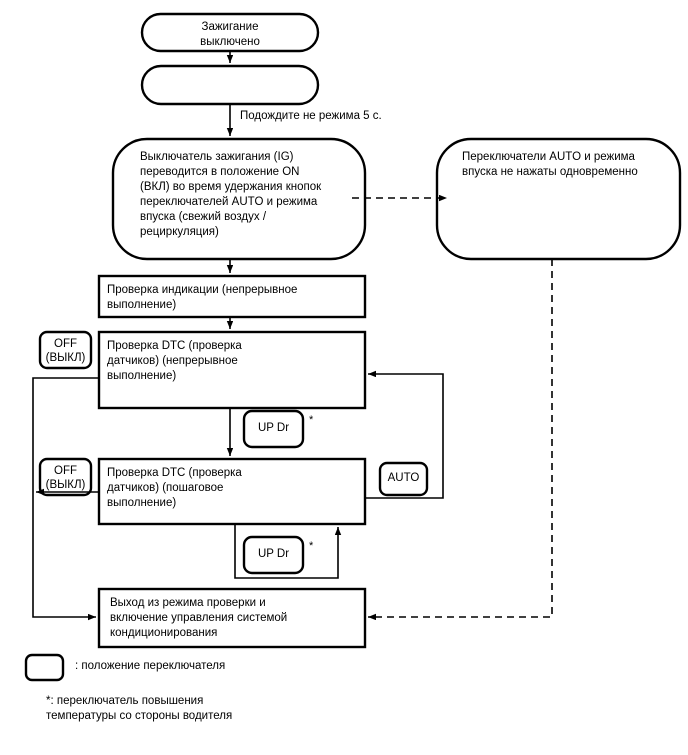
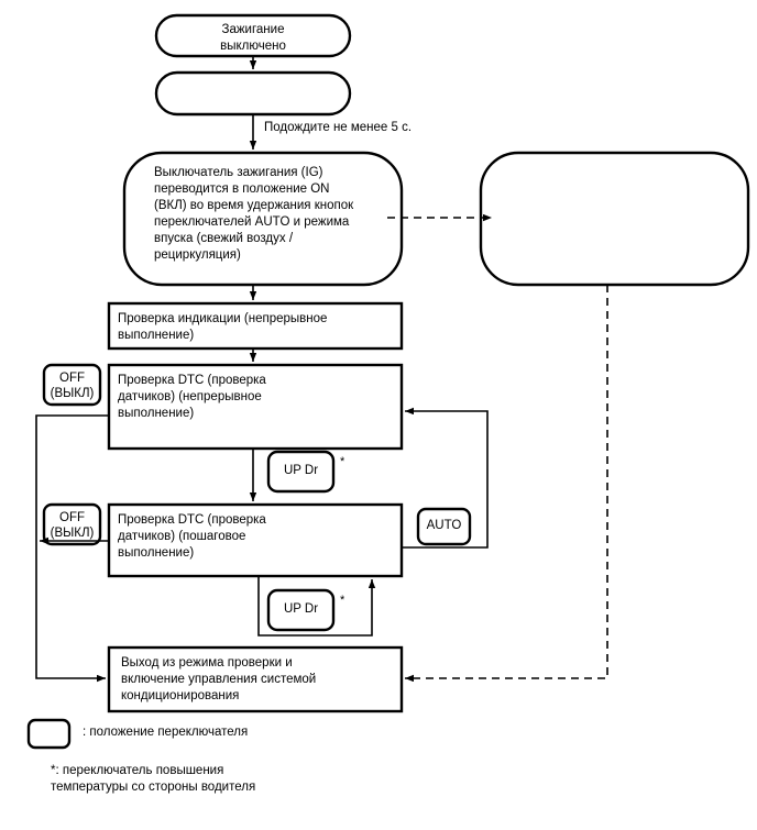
  Зажигание
  выключено
  Выключатель зажигания (IG)
  переводится в положение ON
  (ВКЛ) во время удержания кнопок
  переключателей AUTO и режима
  впуска (свежий воздух /
  рециркуляция)
- Переключатели AUTO и режима
- впуска не нажаты одновременно
  Проверка индикации (непрерывное выполнение)
  Проверка DTC (проверка
  датчиков) (непрерывное
  выполнение)
  Проверка DTC (проверка
  датчиков) (пошаговое
  выполнение)
  Выход из режима проверки и
  включение управления системой
  кондиционирования
  OFF
  (ВЫКЛ)
  OFF
  (ВЫКЛ)
  UP Dr
  UP Dr
  AUTO
  *
  *
- Подождите не режима 5 с.
+ Подождите не менее 5 с.
  : положение переключателя
  *: переключатель повышения
  температуры со стороны водителя
